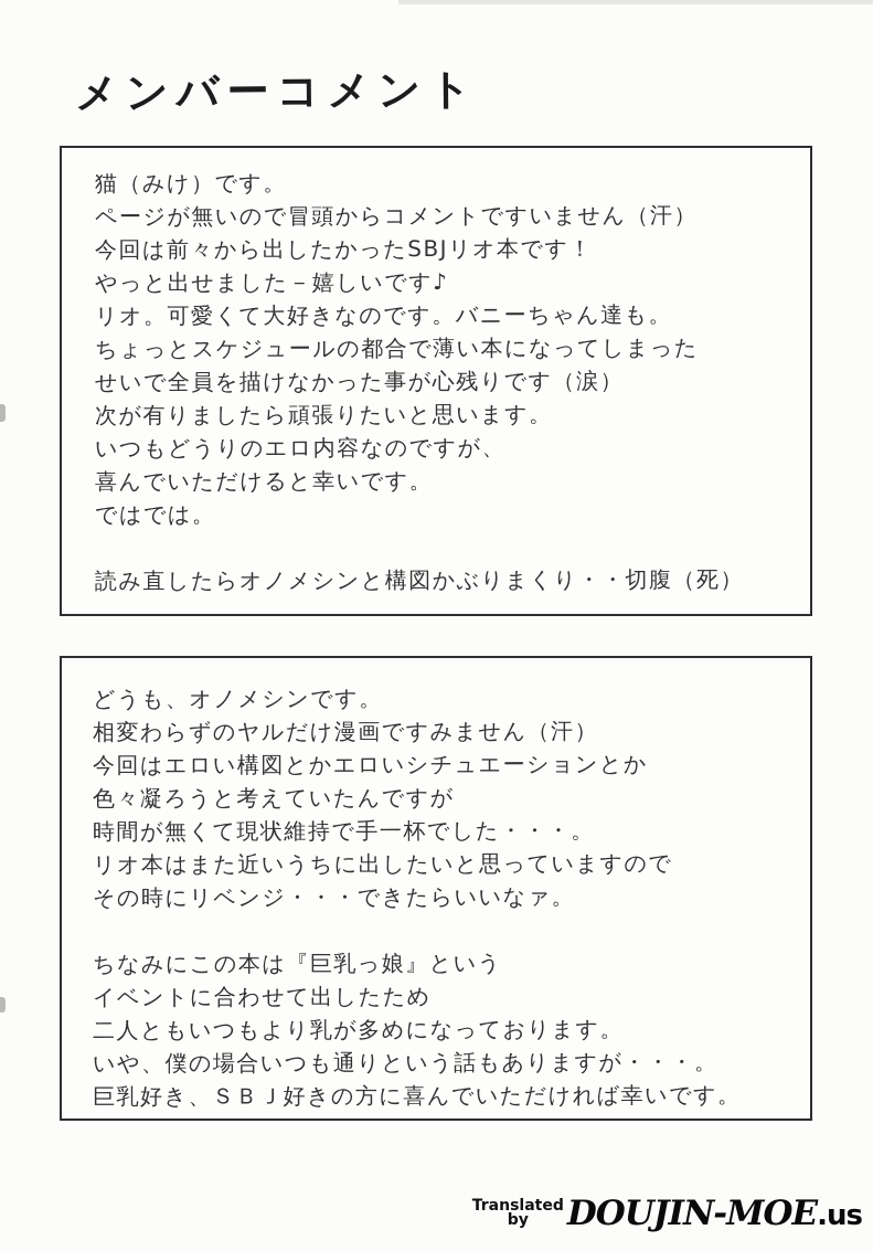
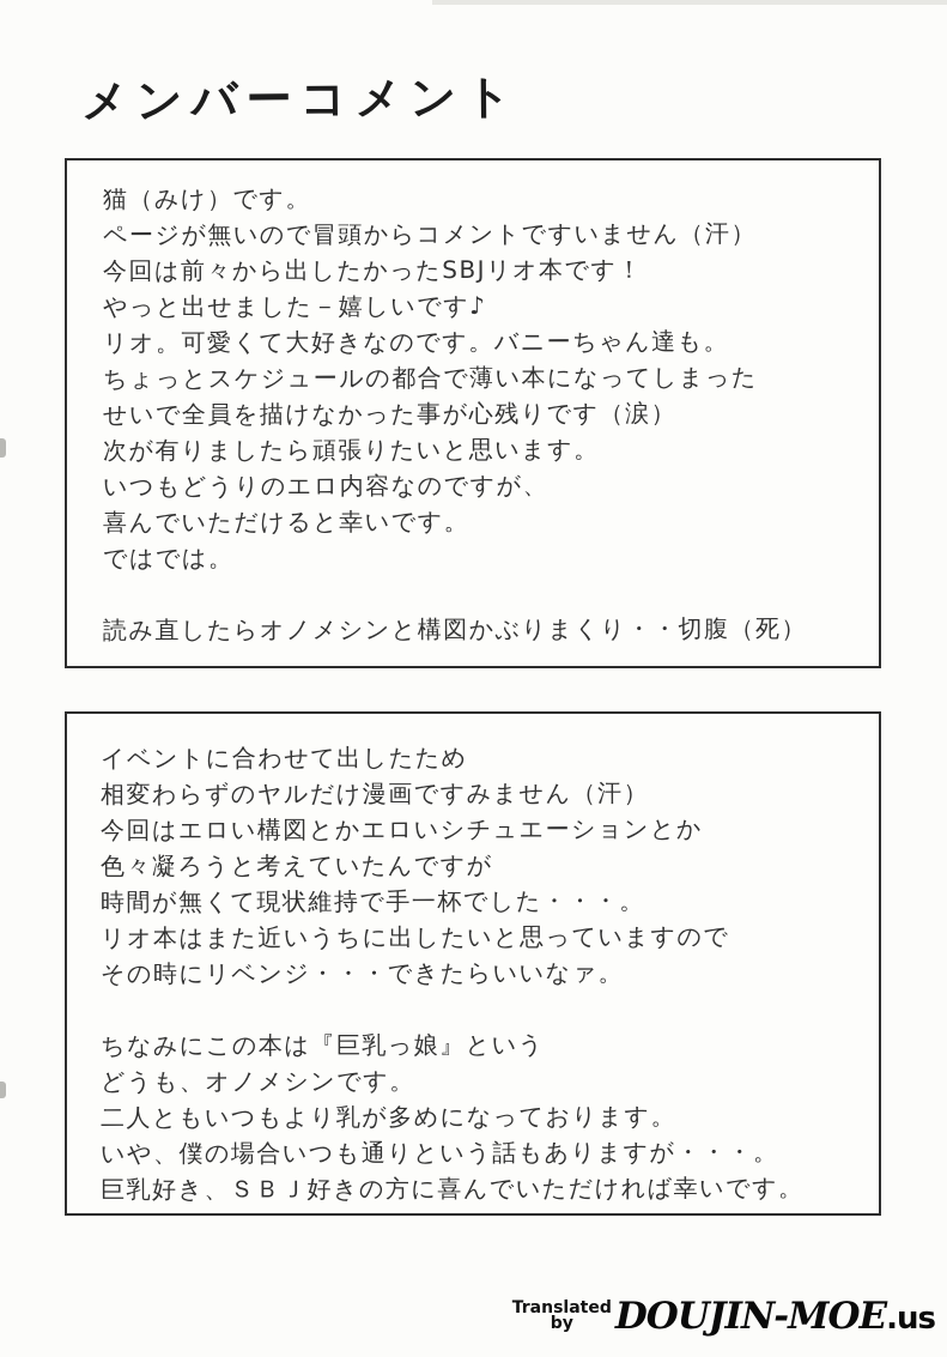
  メンバーコメント
  猫（みけ）です。
  ページが無いので冒頭からコメントですいません（汗）
  今回は前々から出したかったSBJリオ本です！
  やっと出せました－嬉しいです♪
  リオ。可愛くて大好きなのです。バニーちゃん達も。
  ちょっとスケジュールの都合で薄い本になってしまった
  せいで全員を描けなかった事が心残りです（涙）
  次が有りましたら頑張りたいと思います。
  いつもどうりのエロ内容なのですが、
  喜んでいただけると幸いです。
  ではでは。
  読み直したらオノメシンと構図かぶりまくり・・切腹（死）
- どうも、オノメシンです。
+ イベントに合わせて出したため
  相変わらずのヤルだけ漫画ですみません（汗）
  今回はエロい構図とかエロいシチュエーションとか
  色々凝ろうと考えていたんですが
  時間が無くて現状維持で手一杯でした・・・。
  リオ本はまた近いうちに出したいと思っていますので
  その時にリベンジ・・・できたらいいなァ。
  ちなみにこの本は『巨乳っ娘』という
- イベントに合わせて出したため
+ どうも、オノメシンです。
  二人ともいつもより乳が多めになっております。
  いや、僕の場合いつも通りという話もありますが・・・。
  巨乳好き、ＳＢＪ好きの方に喜んでいただければ幸いです。
  Translated
  by
  DOUJIN-MOE.us
